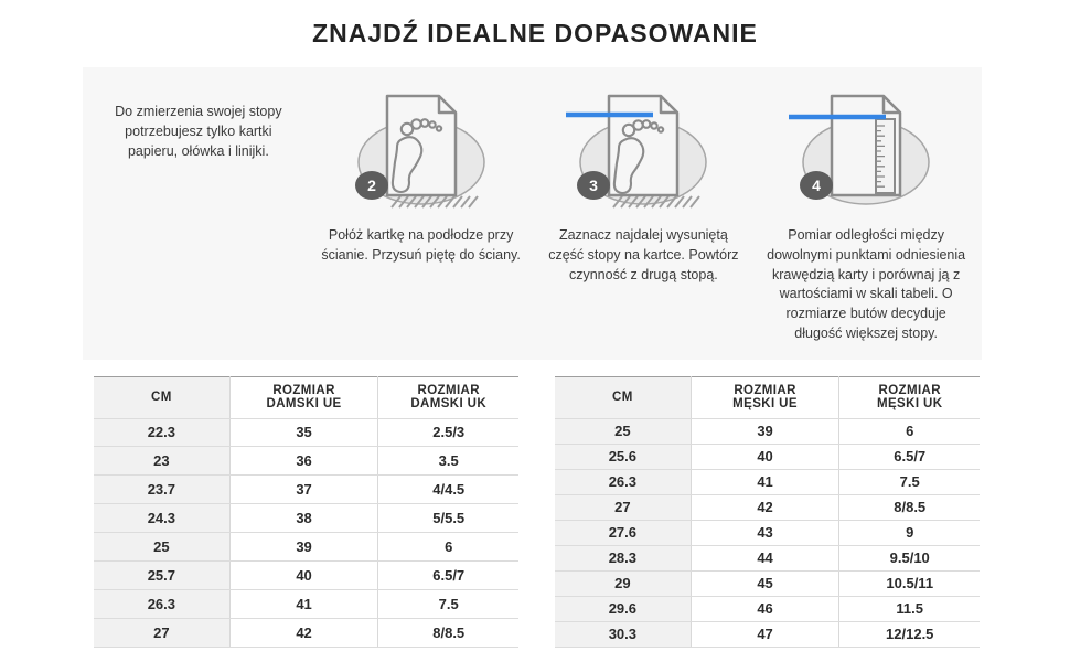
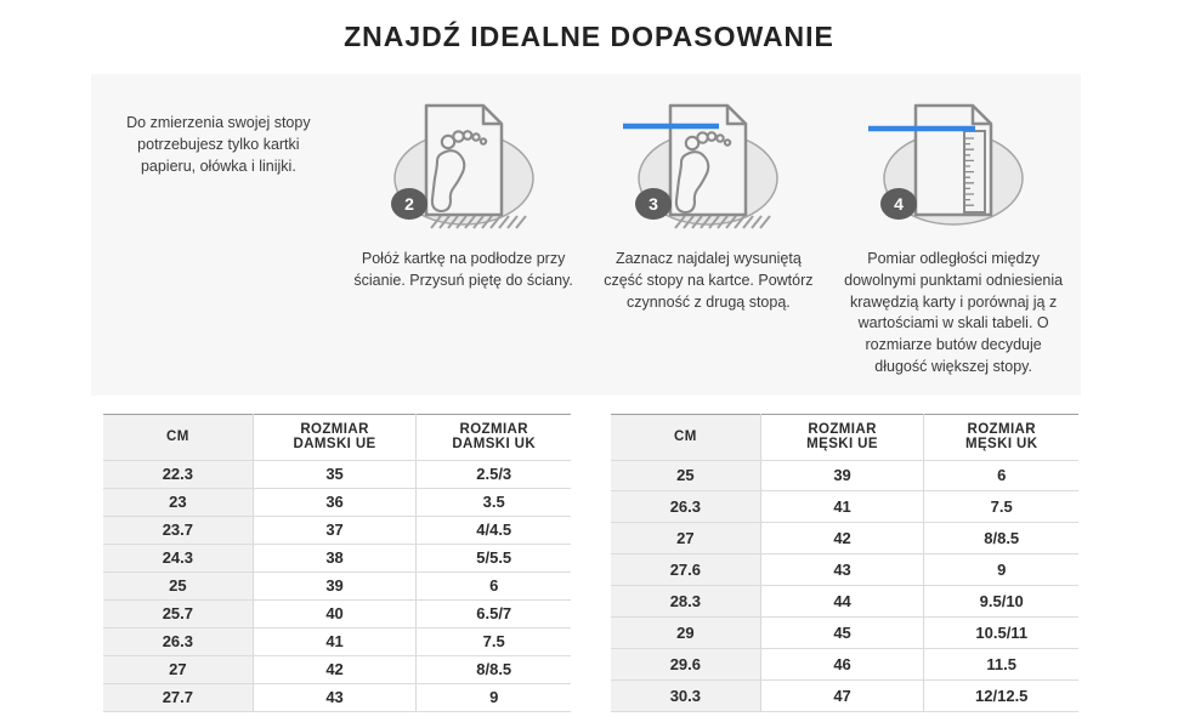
  ZNAJDŹ IDEALNE DOPASOWANIE
  Do zmierzenia swojej stopy potrzebujesz tylko kartki papieru, ołówka i linijki.
  2
  Połóż kartkę na podłodze przy ścianie. Przysuń piętę do ściany.
  3
  Zaznacz najdalej wysuniętą część stopy na kartce. Powtórz czynność z drugą stopą.
  4
  Pomiar odległości między dowolnymi punktami odniesienia krawędzią karty i porównaj ją z wartościami w skali tabeli. O rozmiarze butów decyduje długość większej stopy.
  CM	ROZMIAR DAMSKI UE	ROZMIAR DAMSKI UK
  22.3	35	2.5/3
  23	36	3.5
  23.7	37	4/4.5
  24.3	38	5/5.5
  25	39	6
  25.7	40	6.5/7
  26.3	41	7.5
  27	42	8/8.5
+ 27.7	43	9
  CM	ROZMIAR MĘSKI UE	ROZMIAR MĘSKI UK
  25	39	6
- 25.6	40	6.5/7
  26.3	41	7.5
  27	42	8/8.5
  27.6	43	9
  28.3	44	9.5/10
  29	45	10.5/11
  29.6	46	11.5
  30.3	47	12/12.5
